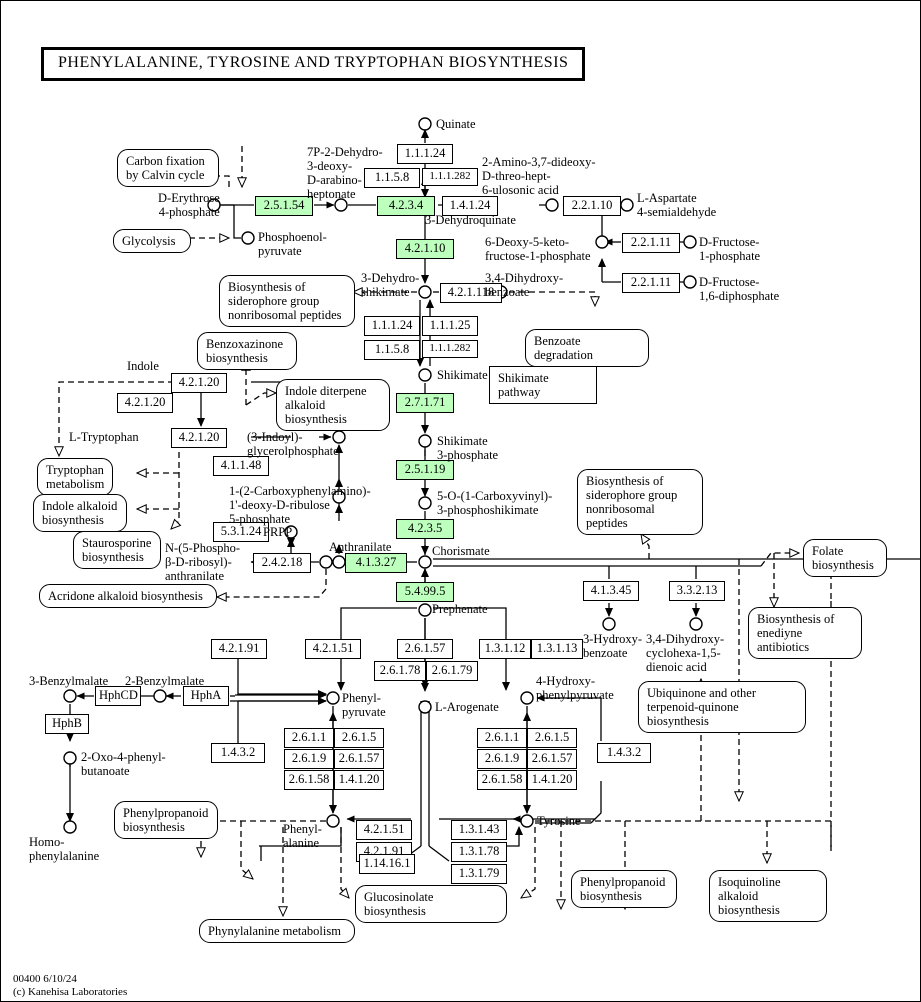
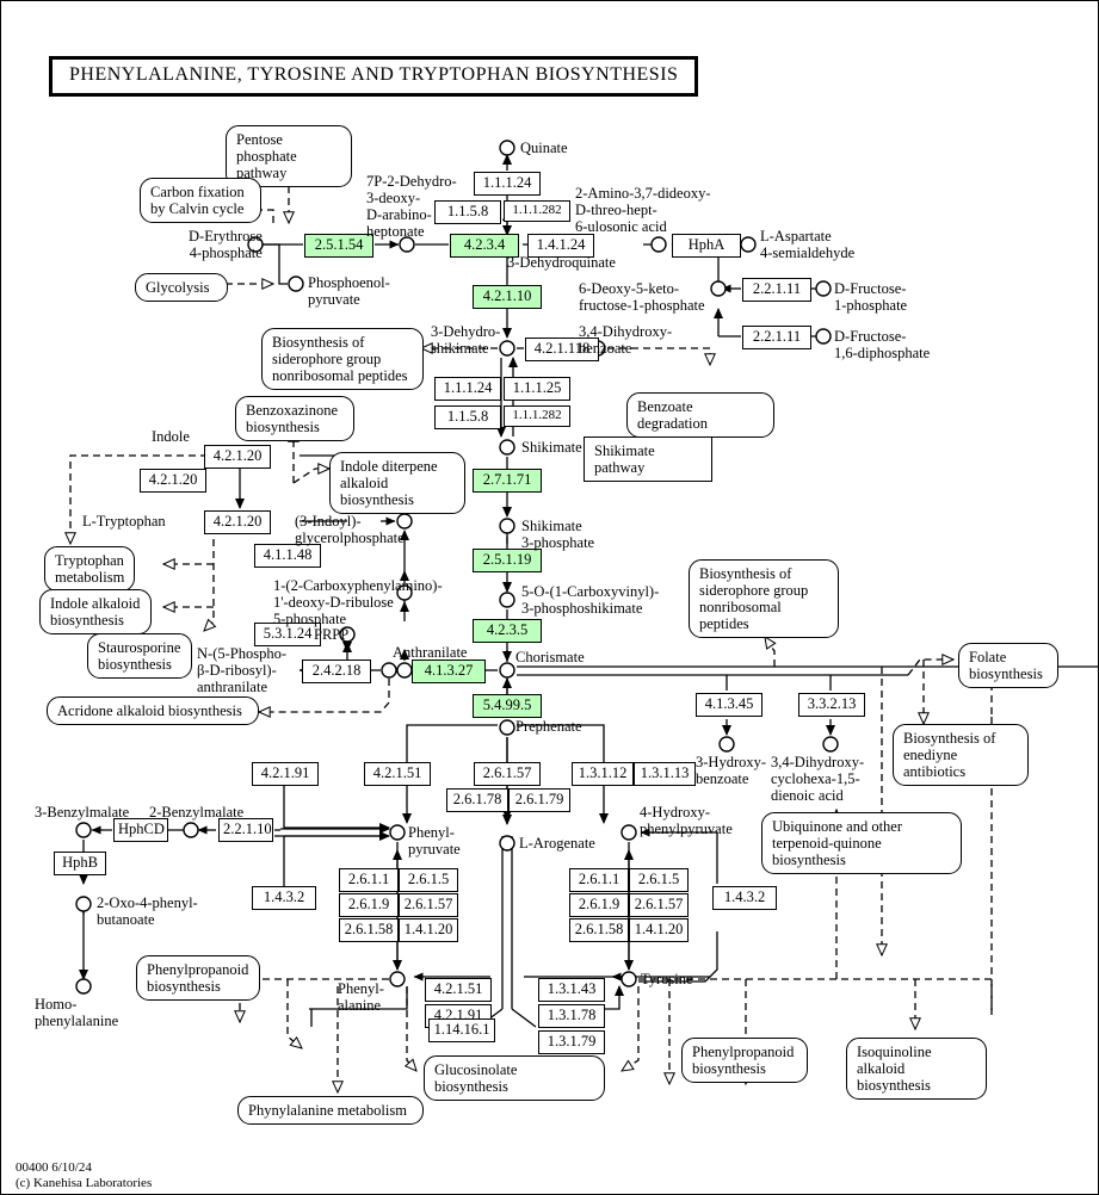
  PHENYLALANINE, TYROSINE AND TRYPTOPHAN BIOSYNTHESIS
+ Pentose phosphate
+ pathway
  Carbon fixation
  by Calvin cycle
  Glycolysis
  Biosynthesis of
  siderophore group
  nonribosomal peptides
  Benzoxazinone
  biosynthesis
  Indole diterpene
  alkaloid biosynthesis
  Benzoate degradation
  Shikimate pathway
  Tryptophan
  metabolism
  Indole alkaloid
  biosynthesis
  Staurosporine
  biosynthesis
  Acridone alkaloid biosynthesis
  Biosynthesis of
  siderophore group
  nonribosomal peptides
  Folate
  biosynthesis
  Biosynthesis of
  enediyne antibiotics
  Ubiquinone and other
  terpenoid-quinone biosynthesis
  Phenylpropanoid
  biosynthesis
  Glucosinolate biosynthesis
  Phynylalanine metabolism
  Phenylpropanoid
  biosynthesis
  Isoquinoline alkaloid
  biosynthesis
  2.5.1.54
  4.2.3.4
  1.1.1.24
  1.1.5.8
  1.1.1.282
  1.4.1.24
- 2.2.1.10
+ HphA
  2.2.1.11
  2.2.1.11
  4.2.1.10
  4.2.1.118
  1.1.1.24
  1.1.1.25
  1.1.5.8
  1.1.1.282
  2.7.1.71
  2.5.1.19
  4.2.3.5
  5.4.99.5
  4.1.3.27
  4.2.1.20
  4.2.1.20
  4.2.1.20
  4.1.1.48
  5.3.1.24
  2.4.2.18
  4.1.3.45
  3.3.2.13
  4.2.1.91
  4.2.1.51
  2.6.1.57
  2.6.1.78
  2.6.1.79
  1.3.1.12
  1.3.1.13
  HphCD
- HphA
+ 2.2.1.10
  HphB
  1.4.3.2
  1.4.3.2
  2.6.1.1
  2.6.1.5
  2.6.1.9
  2.6.1.57
  2.6.1.58
  1.4.1.20
  2.6.1.1
  2.6.1.5
  2.6.1.9
  2.6.1.57
  2.6.1.58
  1.4.1.20
  4.2.1.51
  4.2.1.91
  1.14.16.1
  1.3.1.43
  1.3.1.78
  1.3.1.79
  Quinate
  D-Erythrose
  4-phosphate
  Phosphoenol-
  pyruvate
  7P-2-Dehydro-
  3-deoxy-
  D-arabino-
  heptonate
  3-Dehydroquinate
  2-Amino-3,7-dideoxy-
  D-threo-hept-
  6-ulosonic acid
  L-Aspartate
  4-semialdehyde
  6-Deoxy-5-keto-
  fructose-1-phosphate
  D-Fructose-
  1-phosphate
  D-Fructose-
  1,6-diphosphate
  3-Dehydro-
  shikimate
  3,4-Dihydroxy-
  benzoate
  Shikimate
  Shikimate
  3-phosphate
  5-O-(1-Carboxyvinyl)-
  3-phosphoshikimate
  Chorismate
  Prephenate
  Indole
  L-Tryptophan
  (3-Indoyl)-
  glycerolphosphate
  1-(2-Carboxyphenylamino)-
  1'-deoxy-D-ribulose
  5-phosphate
  PRPP
  N-(5-Phospho-
  β-D-ribosyl)-
  anthranilate
  Anthranilate
  3-Hydroxy-
  benzoate
  3,4-Dihydroxy-
  cyclohexa-1,5-
  dienoic acid
  3-Benzylmalate
  2-Benzylmalate
  2-Oxo-4-phenyl-
  butanoate
  Homo-
  phenylalanine
  Phenyl-
  pyruvate
  L-Arogenate
  4-Hydroxy-
  phenylpyruvate
  Phenyl-
  alanine
  Tyrosine
  00400 6/10/24
  (c) Kanehisa Laboratories
